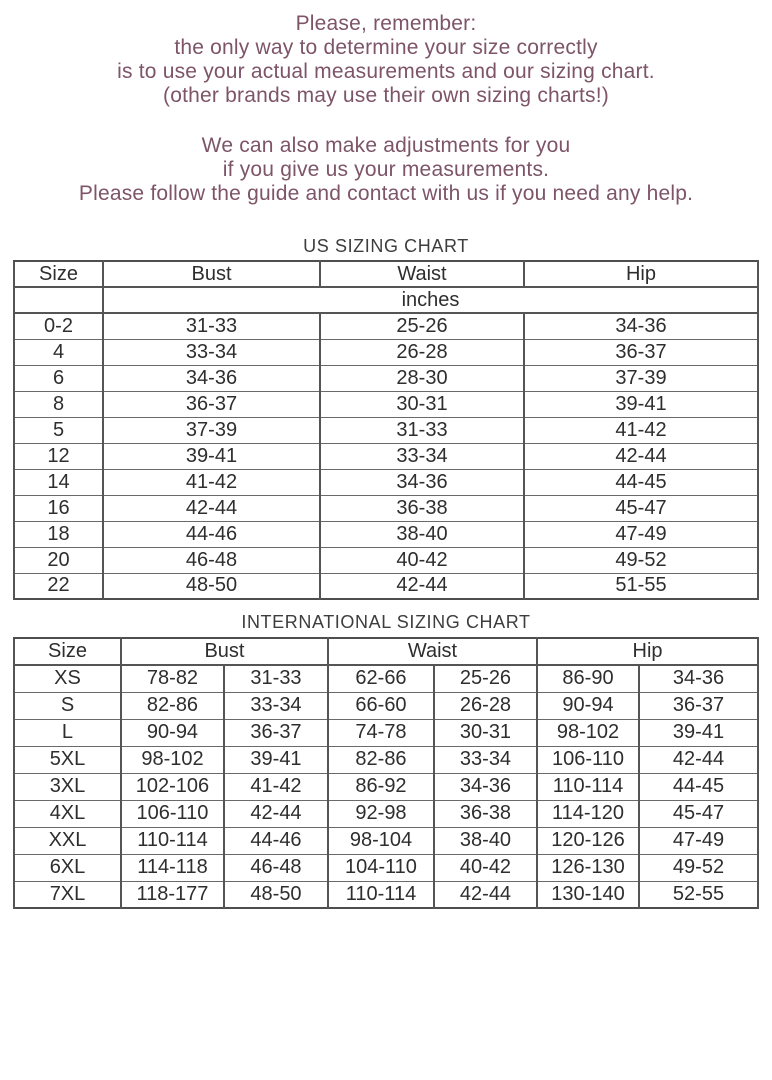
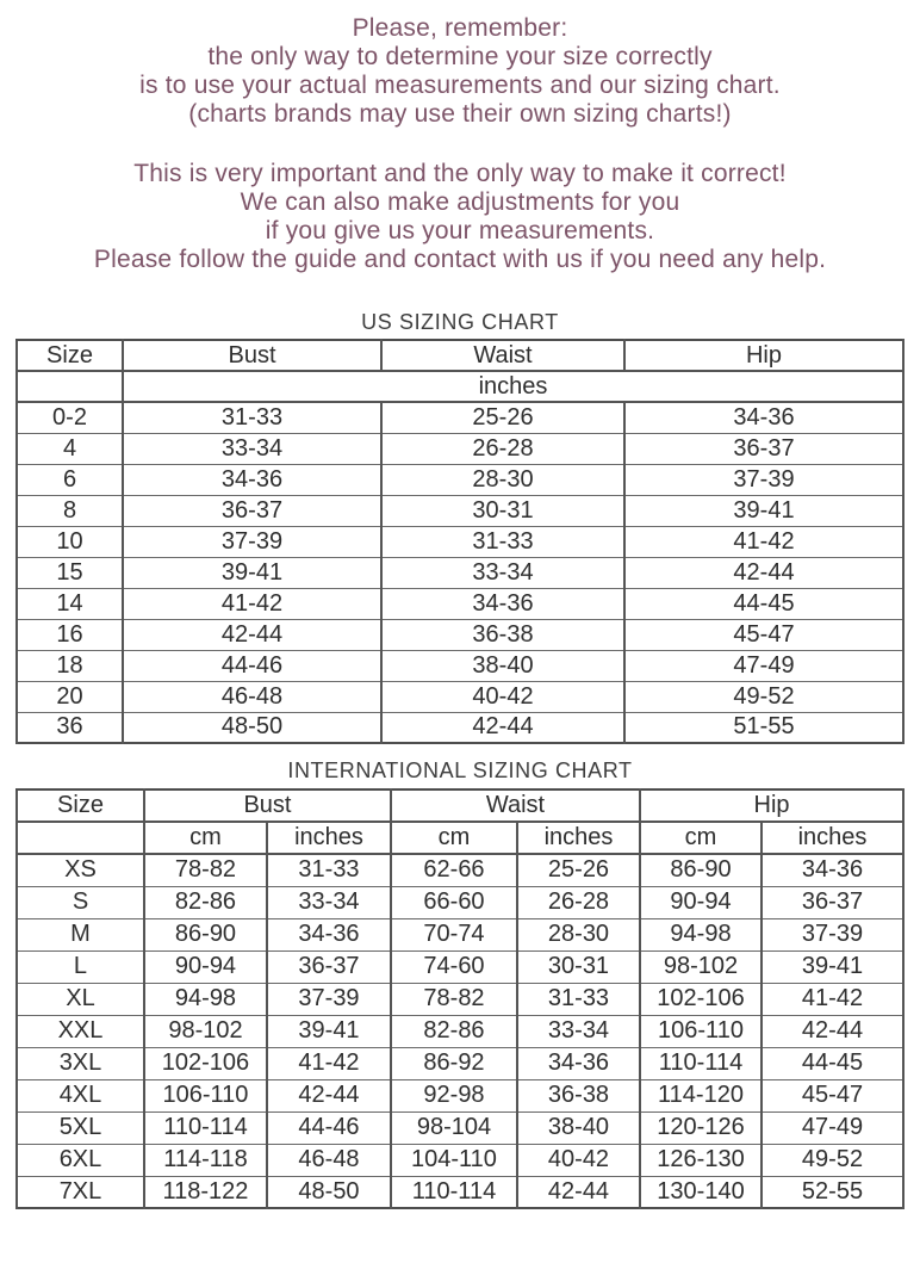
  Please, remember:
  the only way to determine your size correctly
  is to use your actual measurements and our sizing chart.
- (other brands may use their own sizing charts!)
+ (charts brands may use their own sizing charts!)
+ This is very important and the only way to make it correct!
  We can also make adjustments for you
  if you give us your measurements.
  Please follow the guide and contact with us if you need any help.
  US SIZING CHART
  Size	Bust	Waist	Hip
  	inches
  0-2	31-33	25-26	34-36
  4	33-34	26-28	36-37
  6	34-36	28-30	37-39
  8	36-37	30-31	39-41
- 5	37-39	31-33	41-42
+ 10	37-39	31-33	41-42
- 12	39-41	33-34	42-44
+ 15	39-41	33-34	42-44
  14	41-42	34-36	44-45
  16	42-44	36-38	45-47
  18	44-46	38-40	47-49
  20	46-48	40-42	49-52
- 22	48-50	42-44	51-55
+ 36	48-50	42-44	51-55
  INTERNATIONAL SIZING CHART
  Size	Bust	Waist	Hip
+ 	cm	inches	cm	inches	cm	inches
  XS	78-82	31-33	62-66	25-26	86-90	34-36
  S	82-86	33-34	66-60	26-28	90-94	36-37
+ M	86-90	34-36	70-74	28-30	94-98	37-39
- L	90-94	36-37	74-78	30-31	98-102	39-41
+ L	90-94	36-37	74-60	30-31	98-102	39-41
+ XL	94-98	37-39	78-82	31-33	102-106	41-42
- 5XL	98-102	39-41	82-86	33-34	106-110	42-44
+ XXL	98-102	39-41	82-86	33-34	106-110	42-44
  3XL	102-106	41-42	86-92	34-36	110-114	44-45
  4XL	106-110	42-44	92-98	36-38	114-120	45-47
- XXL	110-114	44-46	98-104	38-40	120-126	47-49
+ 5XL	110-114	44-46	98-104	38-40	120-126	47-49
  6XL	114-118	46-48	104-110	40-42	126-130	49-52
- 7XL	118-177	48-50	110-114	42-44	130-140	52-55
+ 7XL	118-122	48-50	110-114	42-44	130-140	52-55
